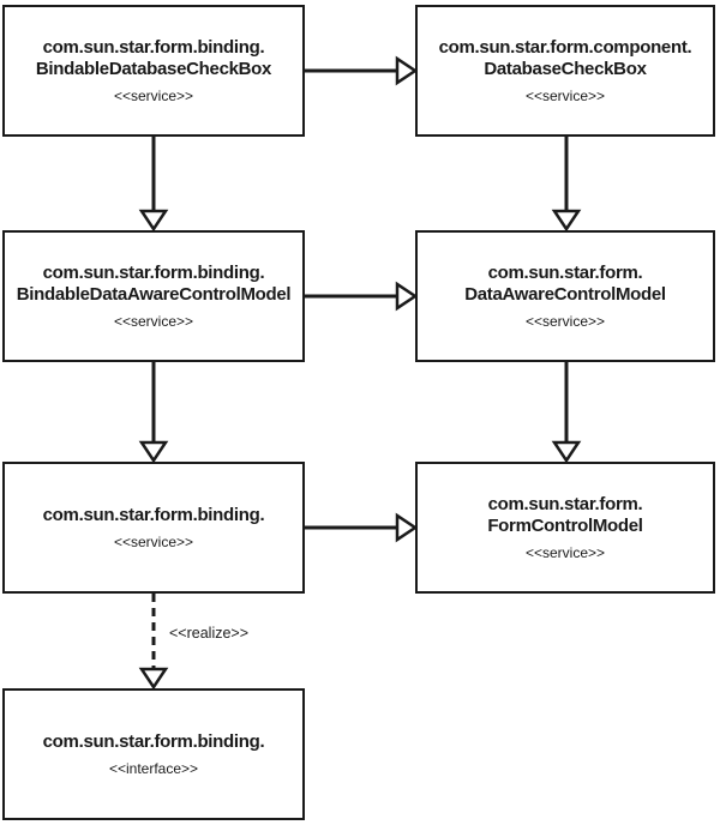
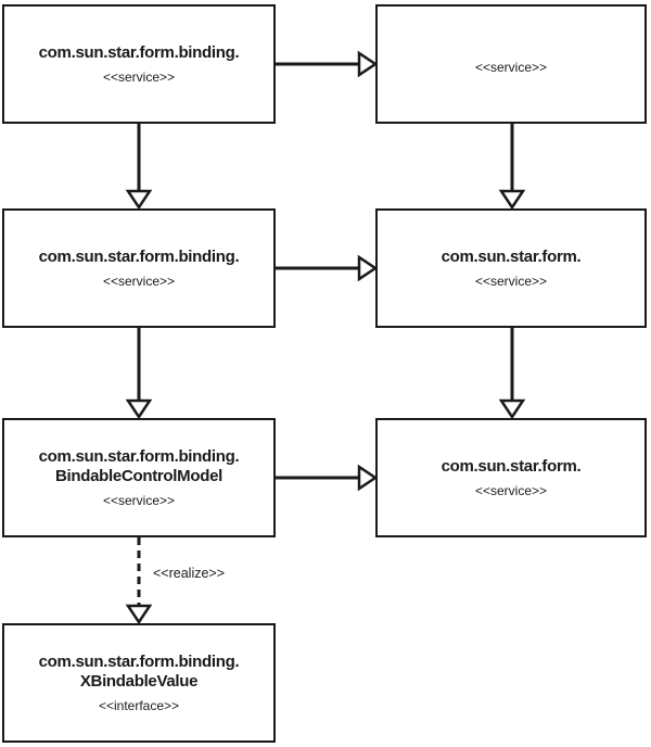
  com.sun.star.form.binding.
- BindableDatabaseCheckBox
  <<service>>
- com.sun.star.form.component.
- DatabaseCheckBox
  <<service>>
  com.sun.star.form.binding.
- BindableDataAwareControlModel
  <<service>>
  com.sun.star.form.
- DataAwareControlModel
  <<service>>
  com.sun.star.form.binding.
+ BindableControlModel
  <<service>>
  com.sun.star.form.
- FormControlModel
  <<service>>
  com.sun.star.form.binding.
+ XBindableValue
  <<interface>>
  <<realize>>
